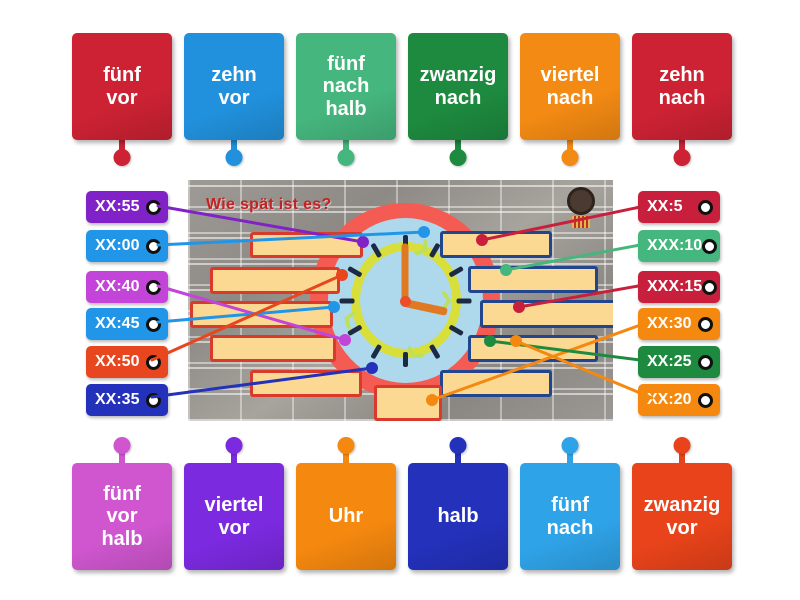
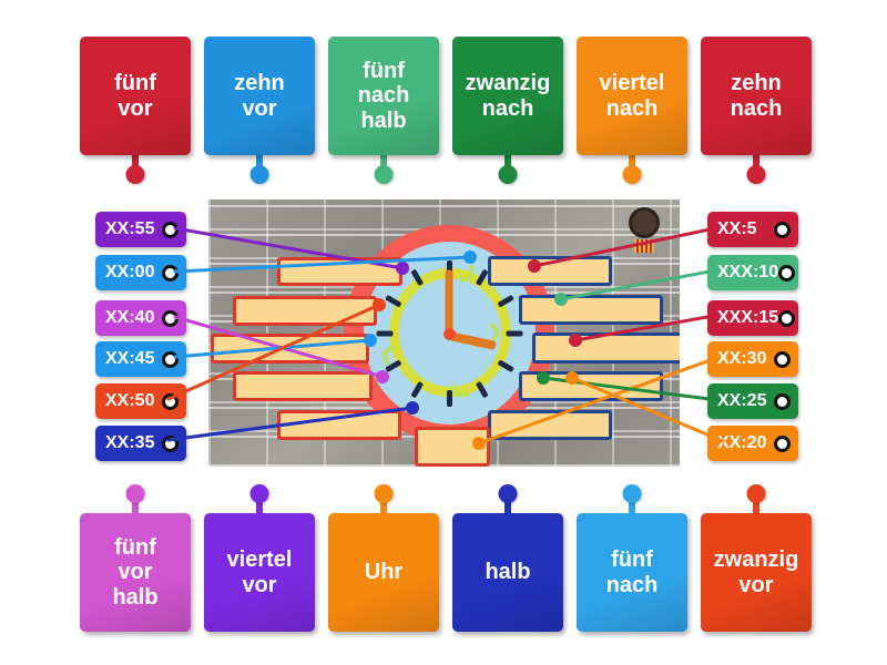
- Wie spät ist es?
  ❯
  fünf
  vor
  zehn
  vor
  fünf
  nach
  halb
  zwanzig
  nach
  viertel
  nach
  zehn
  nach
  fünf
  vor
  halb
  viertel
  vor
  Uhr
  halb
  fünf
  nach
  zwanzig
  vor
  XX:55
  XX:00
  XX:40
  XX:45
  XX:50
  XX:35
  XX:5
  XXX:10
  XXX:15
  XX:30
  XX:25
  XX:20
